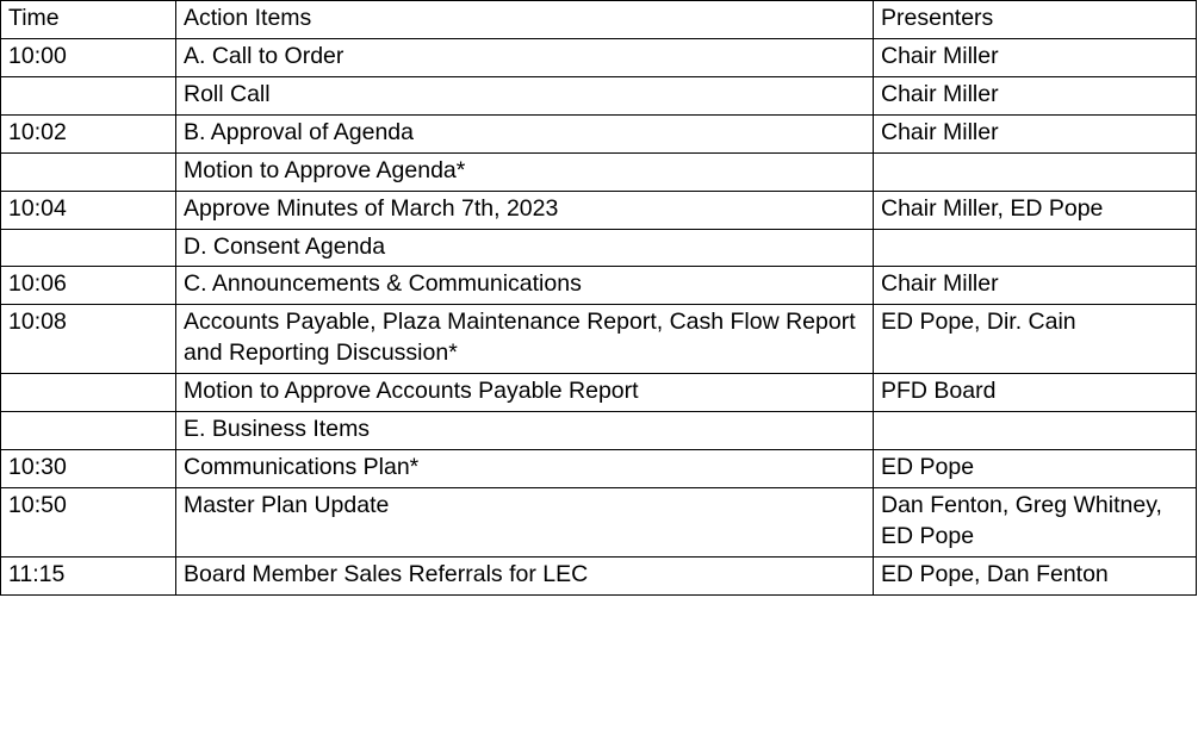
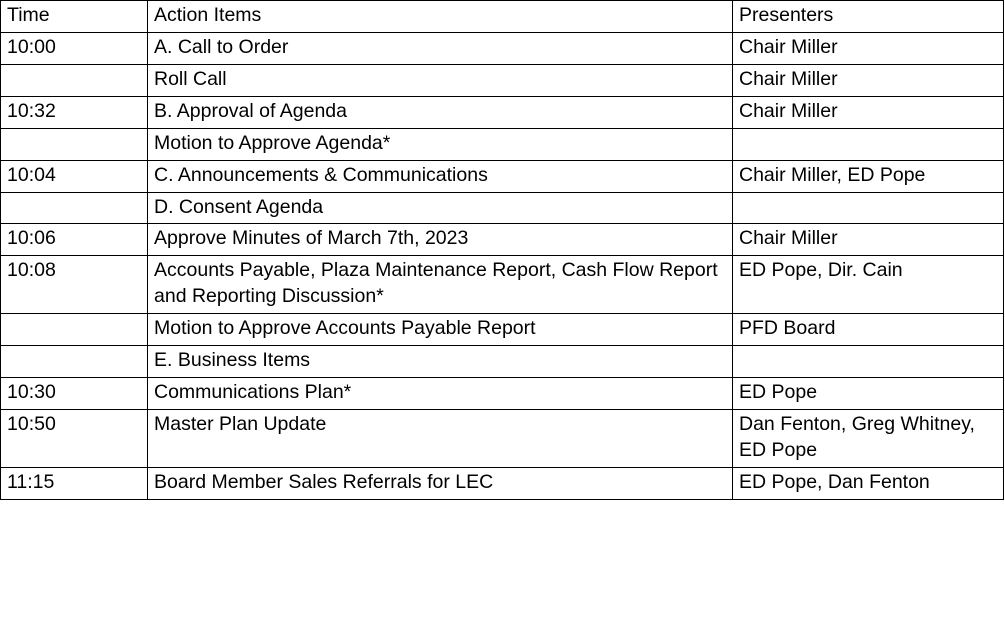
  Time	Action Items	Presenters
  10:00	A. Call to Order	Chair Miller
  	Roll Call	Chair Miller
- 10:02	B. Approval of Agenda	Chair Miller
+ 10:32	B. Approval of Agenda	Chair Miller
  	Motion to Approve Agenda*
- 10:04	Approve Minutes of March 7th, 2023	Chair Miller, ED Pope
+ 10:04	C. Announcements & Communications	Chair Miller, ED Pope
  	D. Consent Agenda
- 10:06	C. Announcements & Communications	Chair Miller
+ 10:06	Approve Minutes of March 7th, 2023	Chair Miller
  10:08	Accounts Payable, Plaza Maintenance Report, Cash Flow Report and Reporting Discussion*	ED Pope, Dir. Cain
  	Motion to Approve Accounts Payable Report	PFD Board
  	E. Business Items
  10:30	Communications Plan*	ED Pope
  10:50	Master Plan Update	Dan Fenton, Greg Whitney, ED Pope
  11:15	Board Member Sales Referrals for LEC	ED Pope, Dan Fenton
